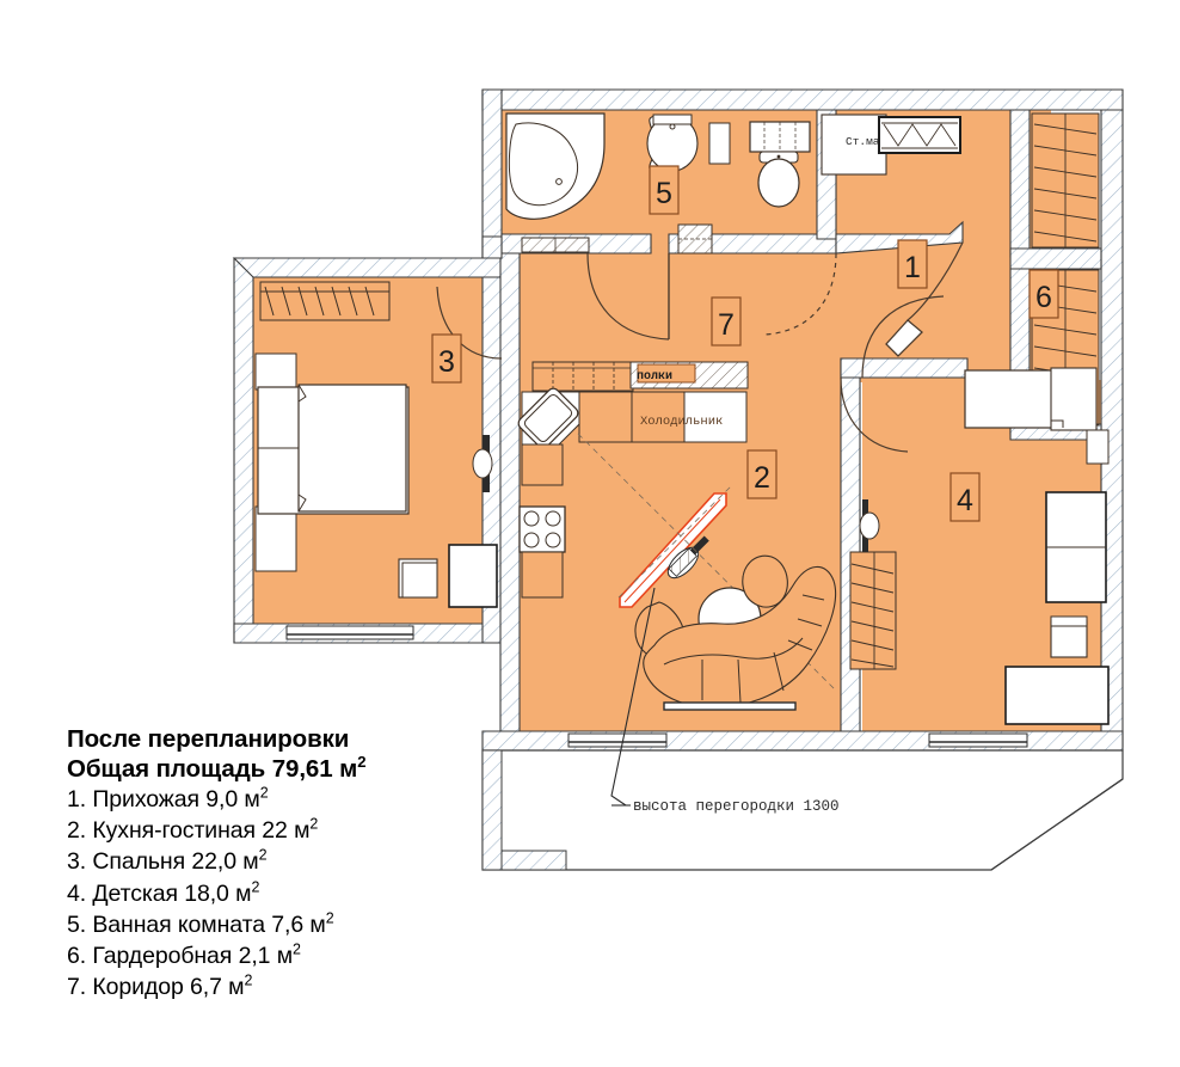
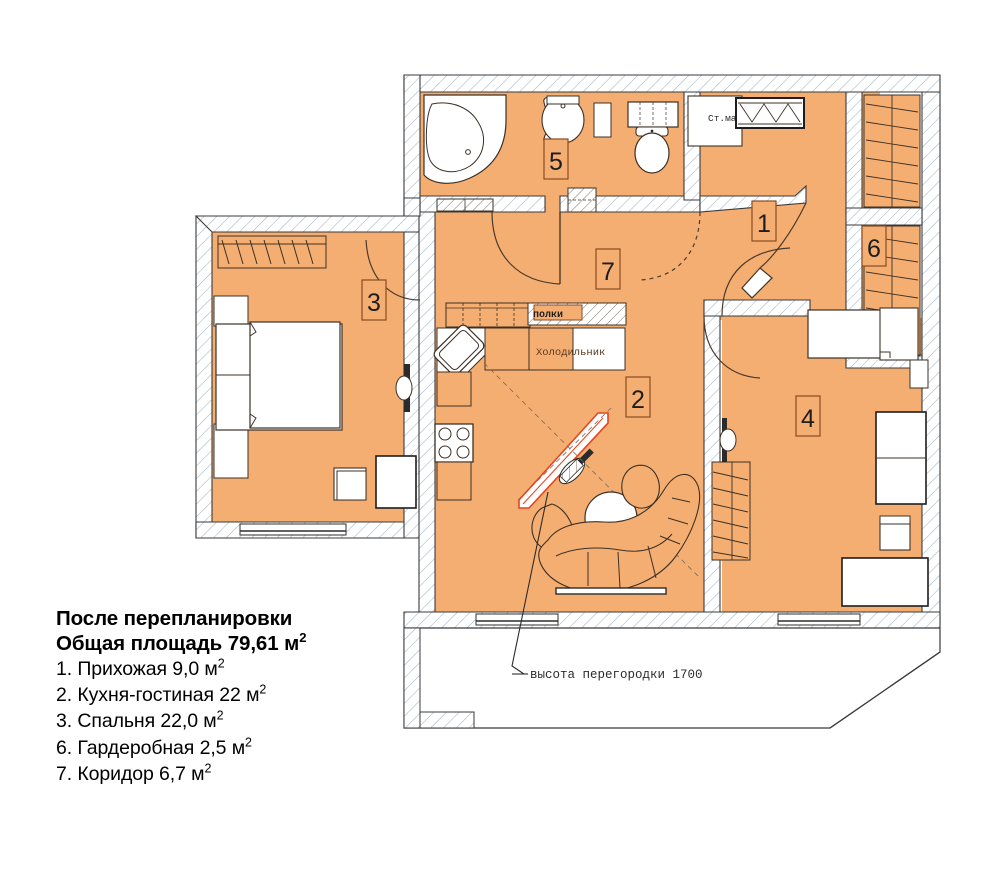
  полки
  Холодильник
  1
  2
  3
  4
  5
  6
  7
- высота перегородки 1300
+ высота перегородки 1700
  После перепланировки
  Общая площадь 79,61 м2
  1. Прихожая 9,0 м2
  2. Кухня-гостиная 22 м2
  3. Спальня 22,0 м2
- 4. Детская 18,0 м2
- 5. Ванная комната 7,6 м2
- 6. Гардеробная 2,1 м2
+ 6. Гардеробная 2,5 м2
  7. Коридор 6,7 м2
